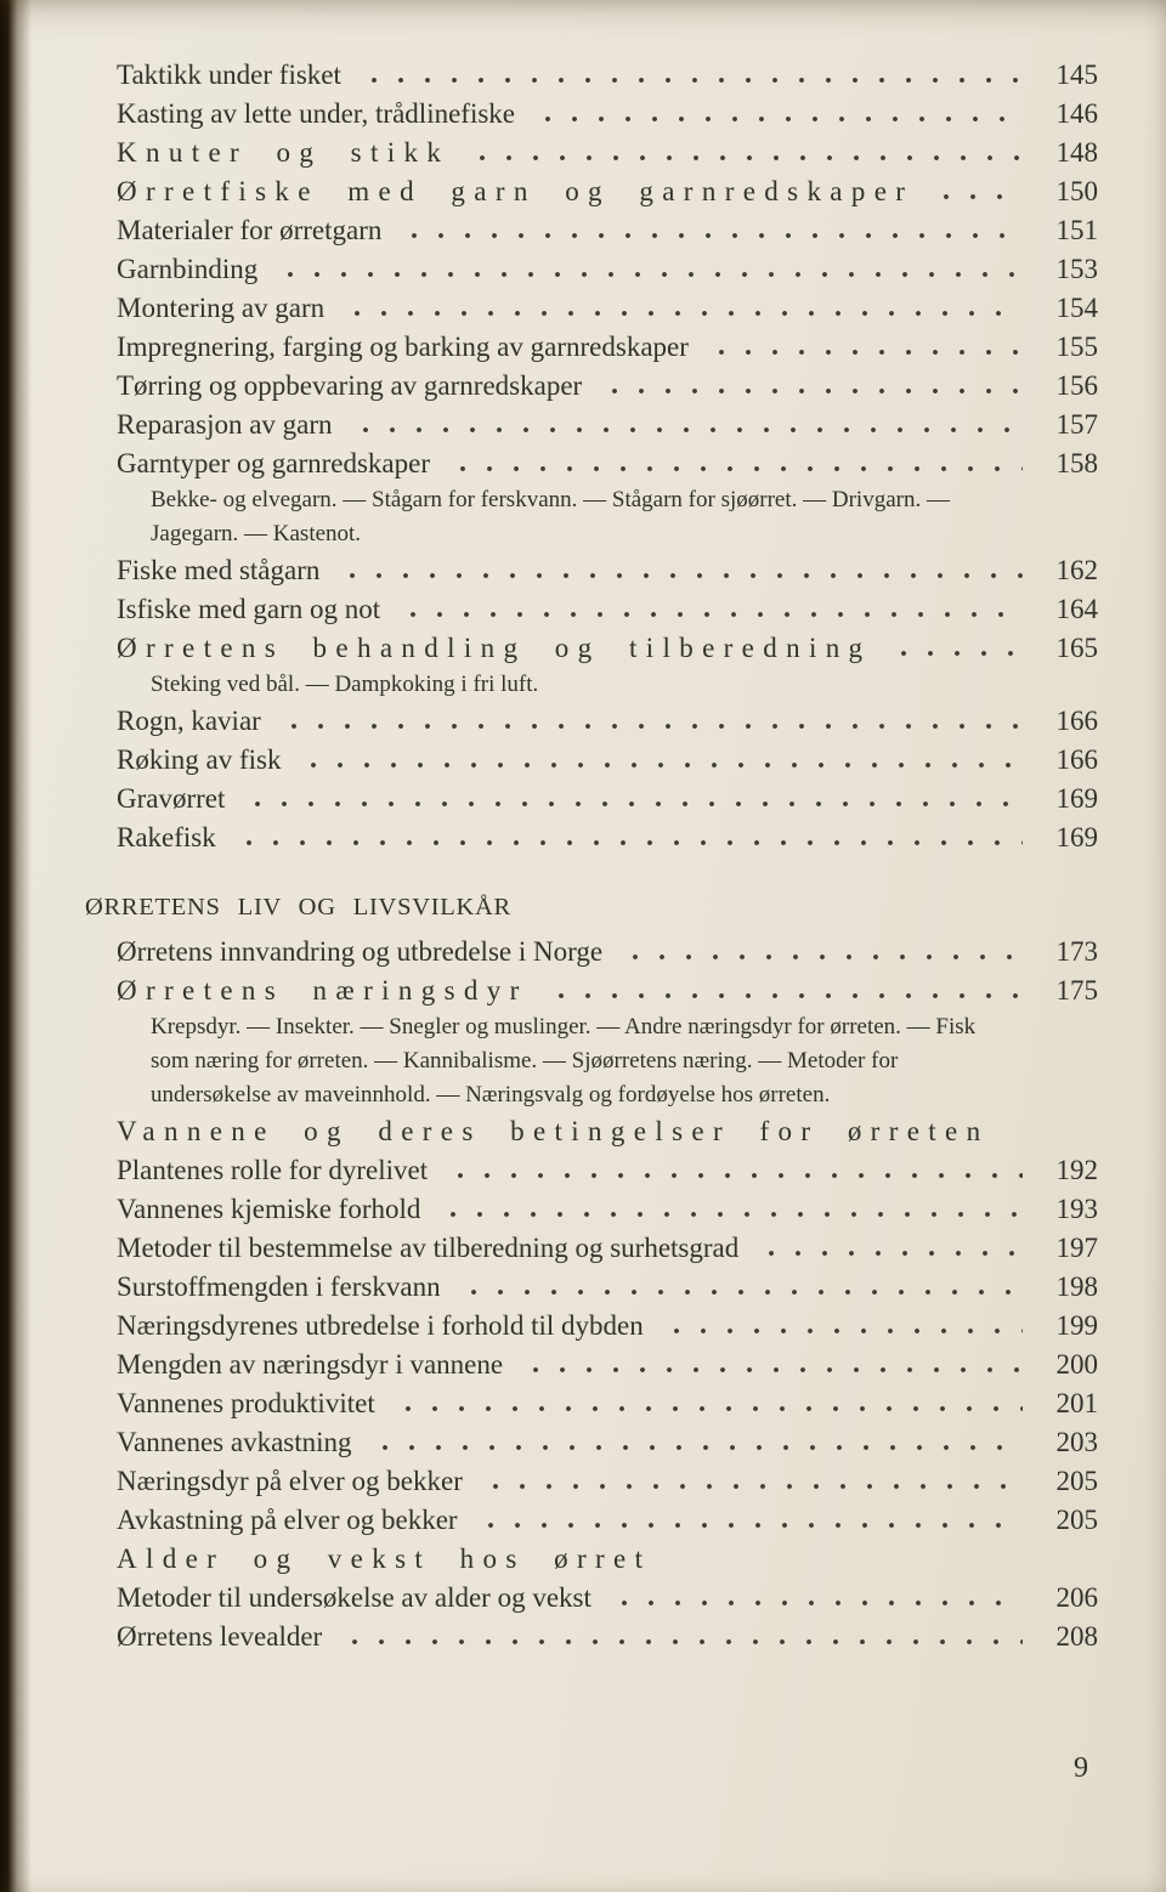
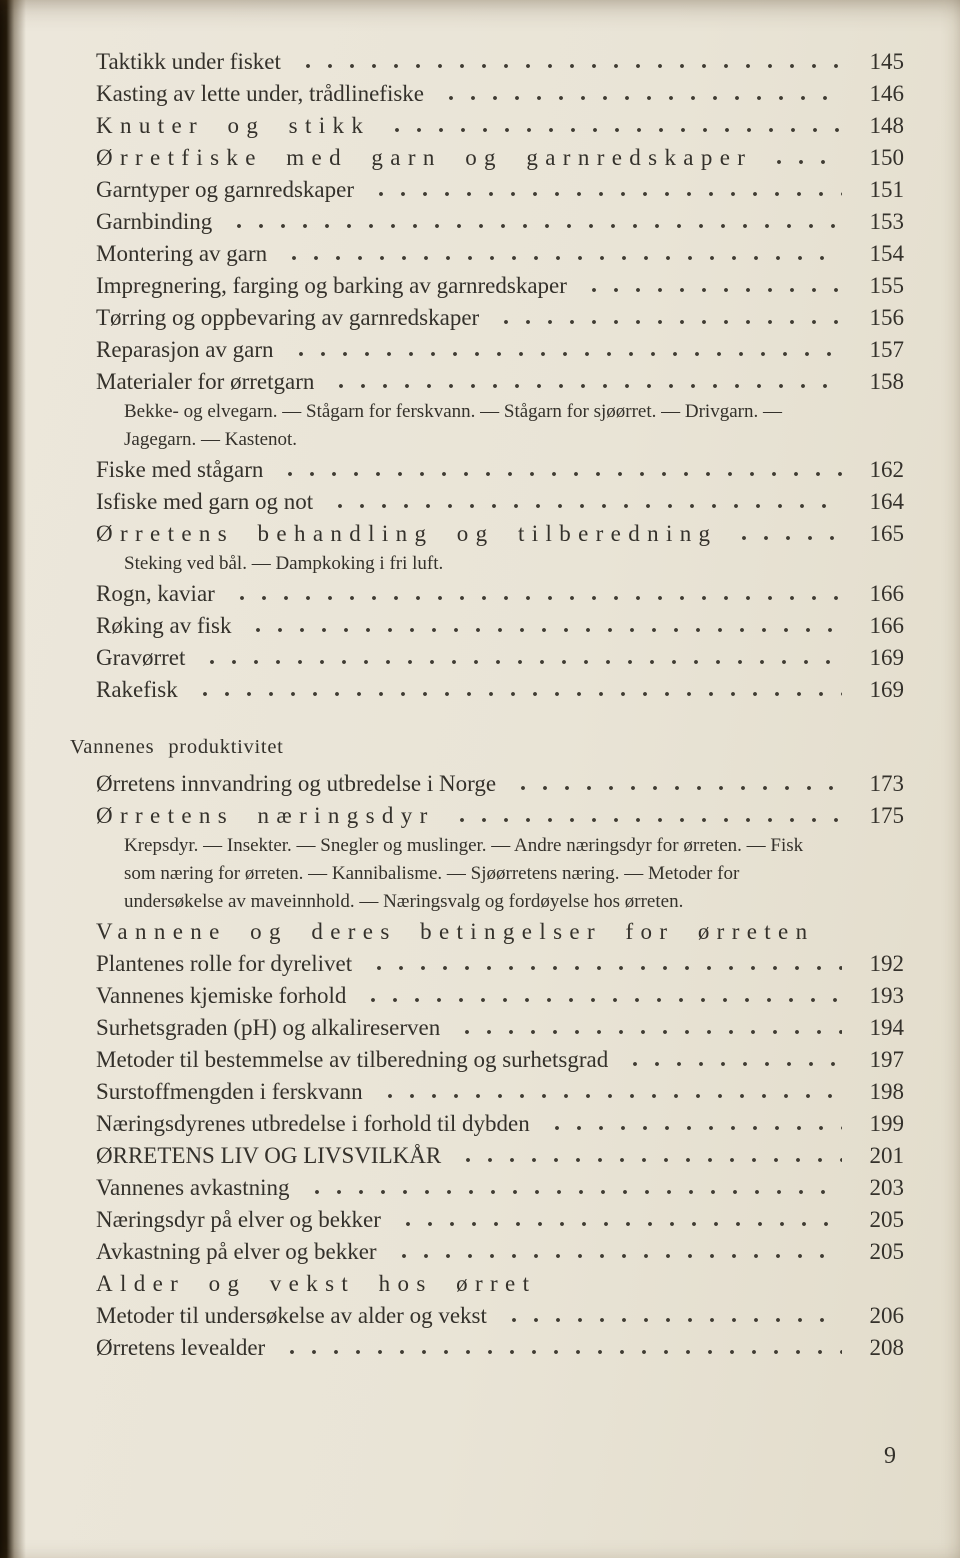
  Taktikk under fisket
  145
  Kasting av lette under, trådlinefiske
  146
  Knuter og stikk
  148
  Ørretfiske med garn og garnredskaper
  150
- Materialer for ørretgarn
+ Garntyper og garnredskaper
  151
  Garnbinding
  153
  Montering av garn
  154
  Impregnering, farging og barking av garnredskaper
  155
  Tørring og oppbevaring av garnredskaper
  156
  Reparasjon av garn
  157
- Garntyper og garnredskaper
+ Materialer for ørretgarn
  158
  Bekke- og elvegarn. — Stågarn for ferskvann. — Stågarn for sjøørret. — Drivgarn. — Jagegarn. — Kastenot.
  Fiske med stågarn
  162
  Isfiske med garn og not
  164
  Ørretens behandling og tilberedning
  165
  Steking ved bål. — Dampkoking i fri luft.
  Rogn, kaviar
  166
  Røking av fisk
  166
  Gravørret
  169
  Rakefisk
  169
- ØRRETENS LIV OG LIVSVILKÅR
+ Vannenes produktivitet
  Ørretens innvandring og utbredelse i Norge
  173
  Ørretens næringsdyr
  175
  Krepsdyr. — Insekter. — Snegler og muslinger. — Andre næringsdyr for ørreten. — Fisk som næring for ørreten. — Kannibalisme. — Sjøørretens næring. — Metoder for undersøkelse av maveinnhold. — Næringsvalg og fordøyelse hos ørreten.
  Vannene og deres betingelser for ørreten
  Plantenes rolle for dyrelivet
  192
  Vannenes kjemiske forhold
  193
+ Surhetsgraden (pH) og alkalireserven
+ 194
  Metoder til bestemmelse av tilberedning og surhetsgrad
  197
  Surstoffmengden i ferskvann
  198
  Næringsdyrenes utbredelse i forhold til dybden
  199
- Mengden av næringsdyr i vannene
- 200
- Vannenes produktivitet
+ ØRRETENS LIV OG LIVSVILKÅR
  201
  Vannenes avkastning
  203
  Næringsdyr på elver og bekker
  205
  Avkastning på elver og bekker
  205
  Alder og vekst hos ørret
  Metoder til undersøkelse av alder og vekst
  206
  Ørretens levealder
  208
  9
